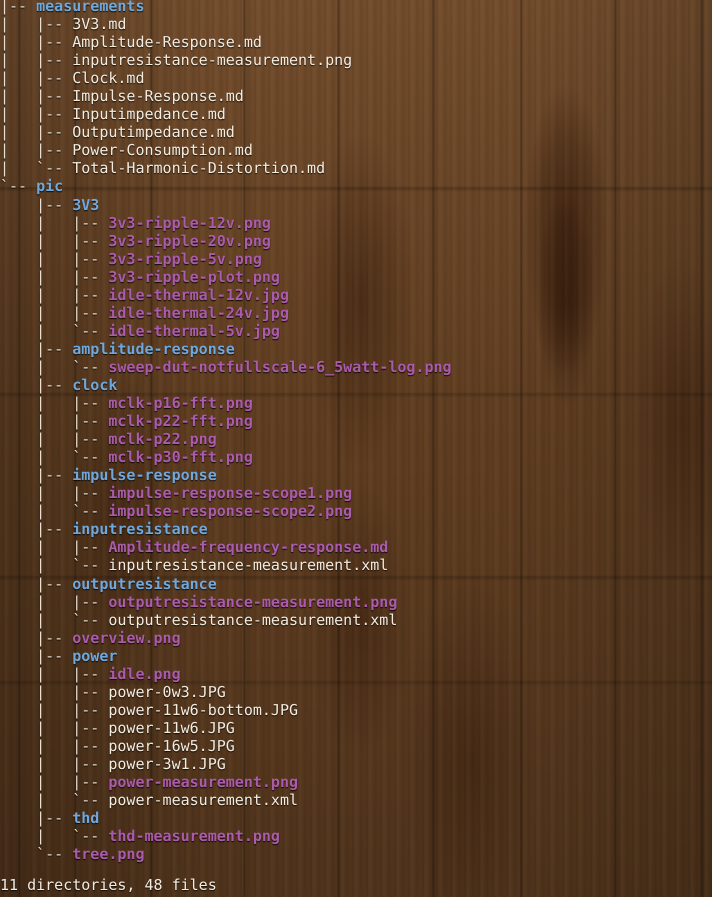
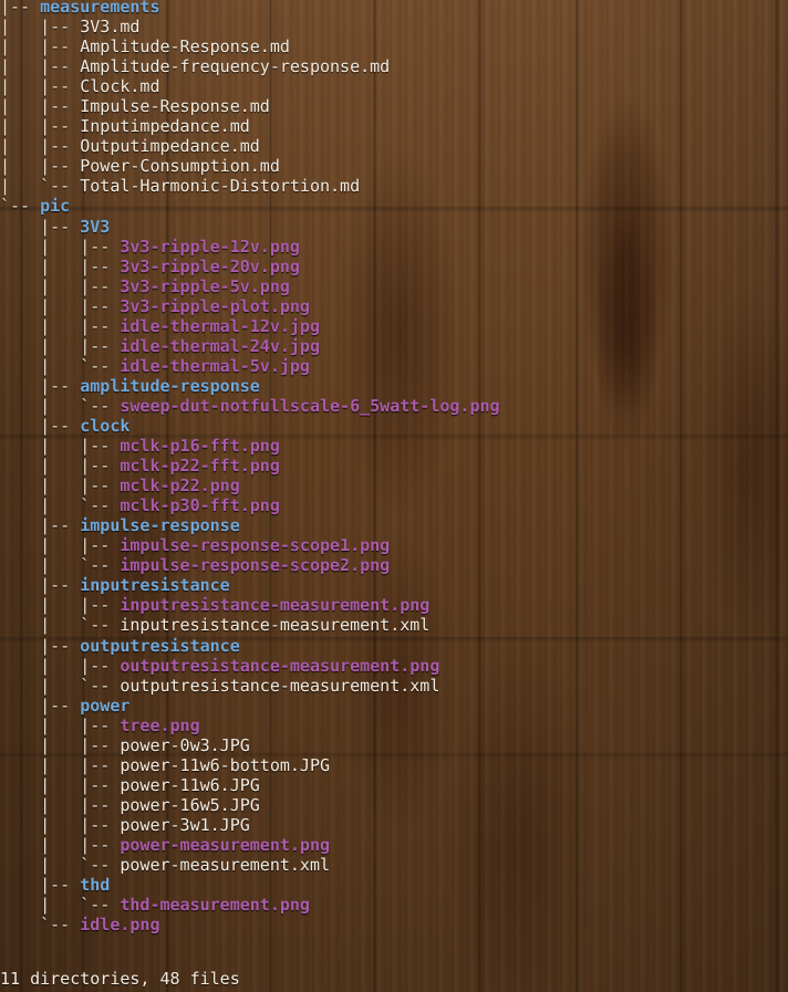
  |-- measurements
  | |-- 3V3.md
  | |-- Amplitude-Response.md
- | |-- inputresistance-measurement.png
+ | |-- Amplitude-frequency-response.md
  | |-- Clock.md
  | |-- Impulse-Response.md
  | |-- Inputimpedance.md
  | |-- Outputimpedance.md
  | |-- Power-Consumption.md
  | `-- Total-Harmonic-Distortion.md
  `-- pic
  |-- 3V3
  | |-- 3v3-ripple-12v.png
  | |-- 3v3-ripple-20v.png
  | |-- 3v3-ripple-5v.png
  | |-- 3v3-ripple-plot.png
  | |-- idle-thermal-12v.jpg
  | |-- idle-thermal-24v.jpg
  | `-- idle-thermal-5v.jpg
  |-- amplitude-response
  | `-- sweep-dut-notfullscale-6_5watt-log.png
  |-- clock
  | |-- mclk-p16-fft.png
  | |-- mclk-p22-fft.png
  | |-- mclk-p22.png
  | `-- mclk-p30-fft.png
  |-- impulse-response
  | |-- impulse-response-scope1.png
  | `-- impulse-response-scope2.png
  |-- inputresistance
- | |-- Amplitude-frequency-response.md
+ | |-- inputresistance-measurement.png
  | `-- inputresistance-measurement.xml
  |-- outputresistance
  | |-- outputresistance-measurement.png
  | `-- outputresistance-measurement.xml
- |-- overview.png
  |-- power
- | |-- idle.png
+ | |-- tree.png
  | |-- power-0w3.JPG
  | |-- power-11w6-bottom.JPG
  | |-- power-11w6.JPG
  | |-- power-16w5.JPG
  | |-- power-3w1.JPG
  | |-- power-measurement.png
  | `-- power-measurement.xml
  |-- thd
  | `-- thd-measurement.png
- `-- tree.png
+ `-- idle.png
  11 directories, 48 files
